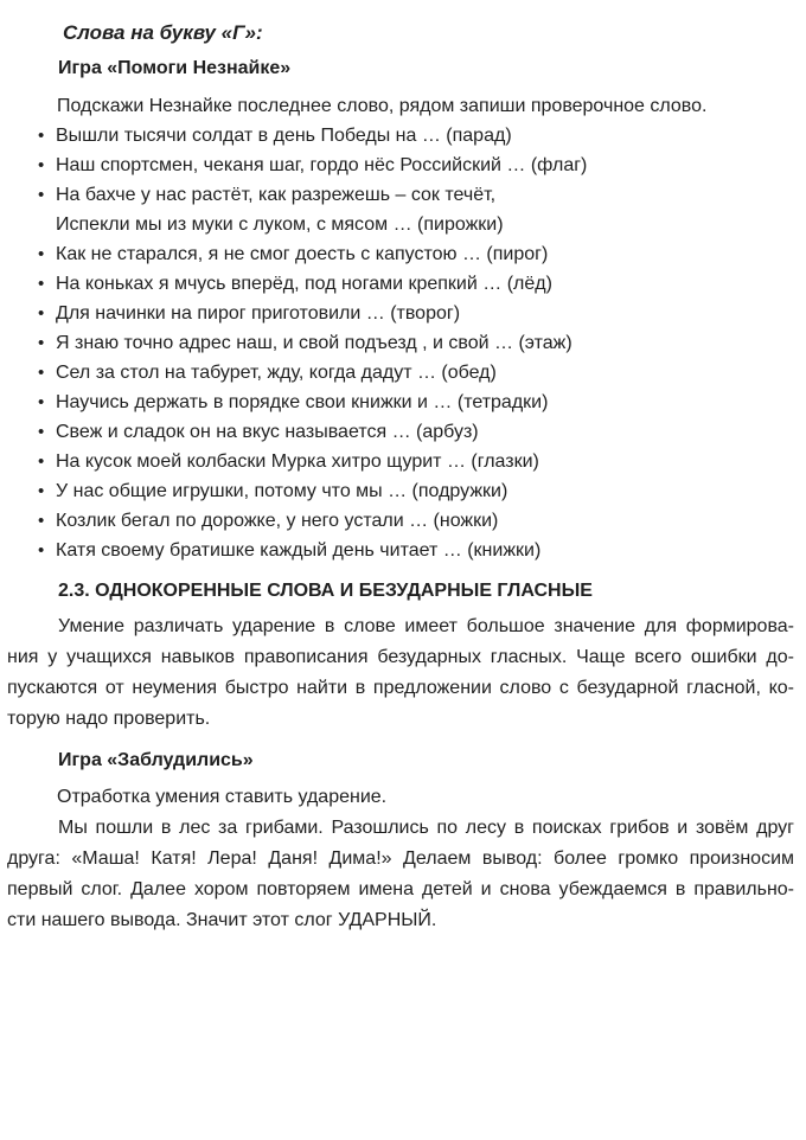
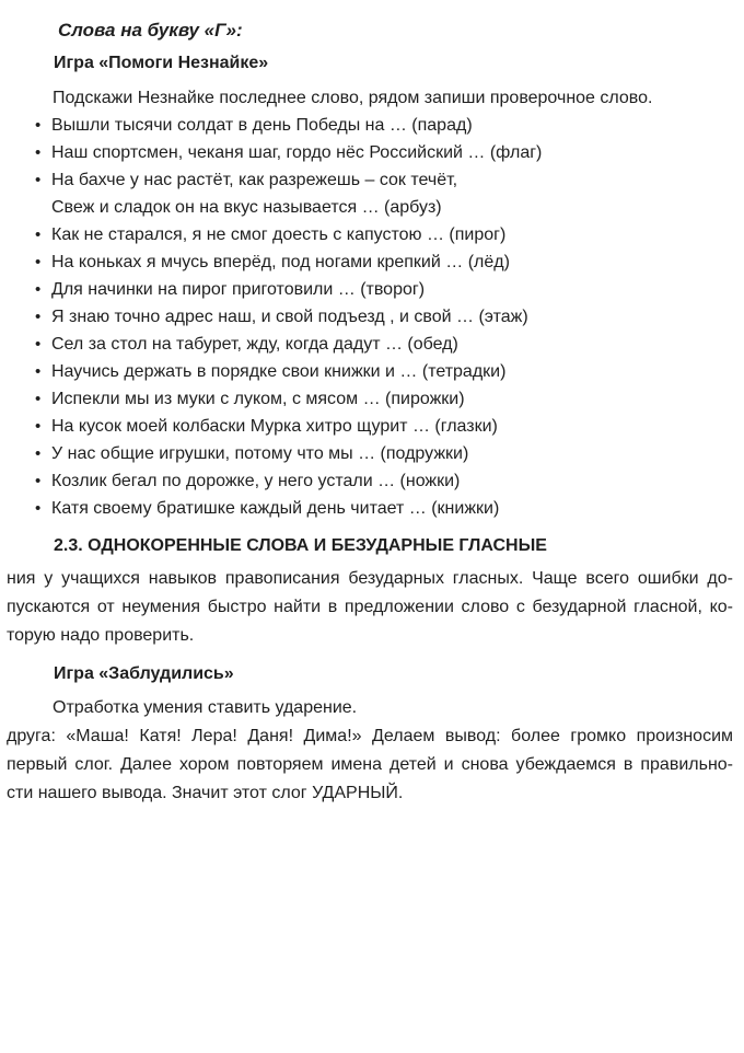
  Слова на букву «Г»:
  Игра «Помоги Незнайке»
  Подскажи Незнайке последнее слово, рядом запиши проверочное слово.
  •
  Вышли тысячи солдат в день Победы на … (парад)
  •
  Наш спортсмен, чеканя шаг, гордо нёс Российский … (флаг)
  •
  На бахче у нас растёт, как разрежешь – сок течёт,
- Испекли мы из муки с луком, с мясом … (пирожки)
+ Свеж и сладок он на вкус называется … (арбуз)
  •
  Как не старался, я не смог доесть с капустою … (пирог)
  •
  На коньках я мчусь вперёд, под ногами крепкий … (лёд)
  •
  Для начинки на пирог приготовили … (творог)
  •
  Я знаю точно адрес наш, и свой подъезд , и свой … (этаж)
  •
  Сел за стол на табурет, жду, когда дадут … (обед)
  •
  Научись держать в порядке свои книжки и … (тетрадки)
  •
- Свеж и сладок он на вкус называется … (арбуз)
+ Испекли мы из муки с луком, с мясом … (пирожки)
  •
  На кусок моей колбаски Мурка хитро щурит … (глазки)
  •
  У нас общие игрушки, потому что мы … (подружки)
  •
  Козлик бегал по дорожке, у него устали … (ножки)
  •
  Катя своему братишке каждый день читает … (книжки)
  2.3. ОДНОКОРЕННЫЕ СЛОВА И БЕЗУДАРНЫЕ ГЛАСНЫЕ
- Умение различать ударение в слове имеет большое значение для формирова-
  ния у учащихся навыков правописания безударных гласных. Чаще всего ошибки до-
  пускаются от неумения быстро найти в предложении слово с безударной гласной, ко-
  торую надо проверить.
  Игра «Заблудились»
  Отработка умения ставить ударение.
- Мы пошли в лес за грибами. Разошлись по лесу в поисках грибов и зовём друг
  друга: «Маша! Катя! Лера! Даня! Дима!» Делаем вывод: более громко произносим
  первый слог. Далее хором повторяем имена детей и снова убеждаемся в правильно-
  сти нашего вывода. Значит этот слог УДАРНЫЙ.
